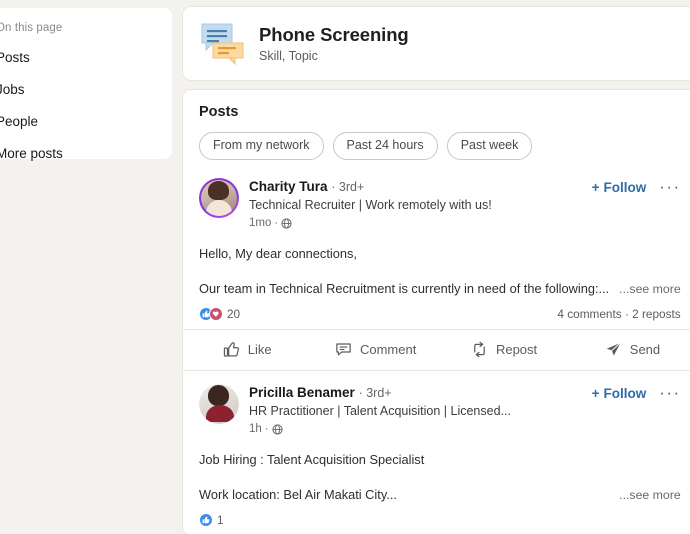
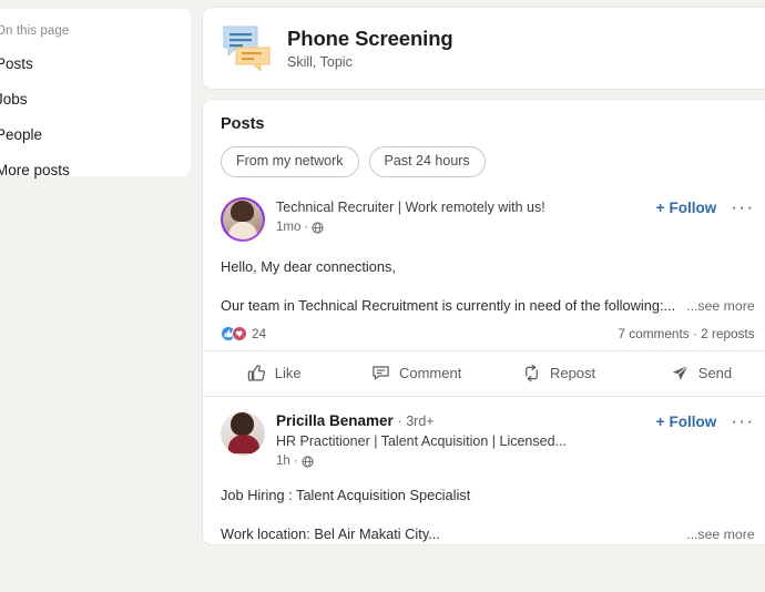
  On this page
  Posts
  obs
  People
  More posts
  Phone Screening
  Skill, Topic
  Posts
  From my network
  Past 24 hours
- Past week
- Charity Tura · 3rd+
  Technical Recruiter | Work remotely with us!
  1mo
  ·
  +
  Follow
  ···
  Hello, My dear connections,
  Our team in Technical Recruitment is currently in need of the following:...
  ...see more
- 20
+ 24
- 4 comments · 2 reposts
+ 7 comments · 2 reposts
  Like
  Comment
  Repost
  Send
  Pricilla Benamer · 3rd+
  HR Practitioner | Talent Acquisition | Licensed...
  1h
  ·
  +
  Follow
  ···
  Job Hiring : Talent Acquisition Specialist
  Work location: Bel Air Makati City...
  ...see more
- 1
